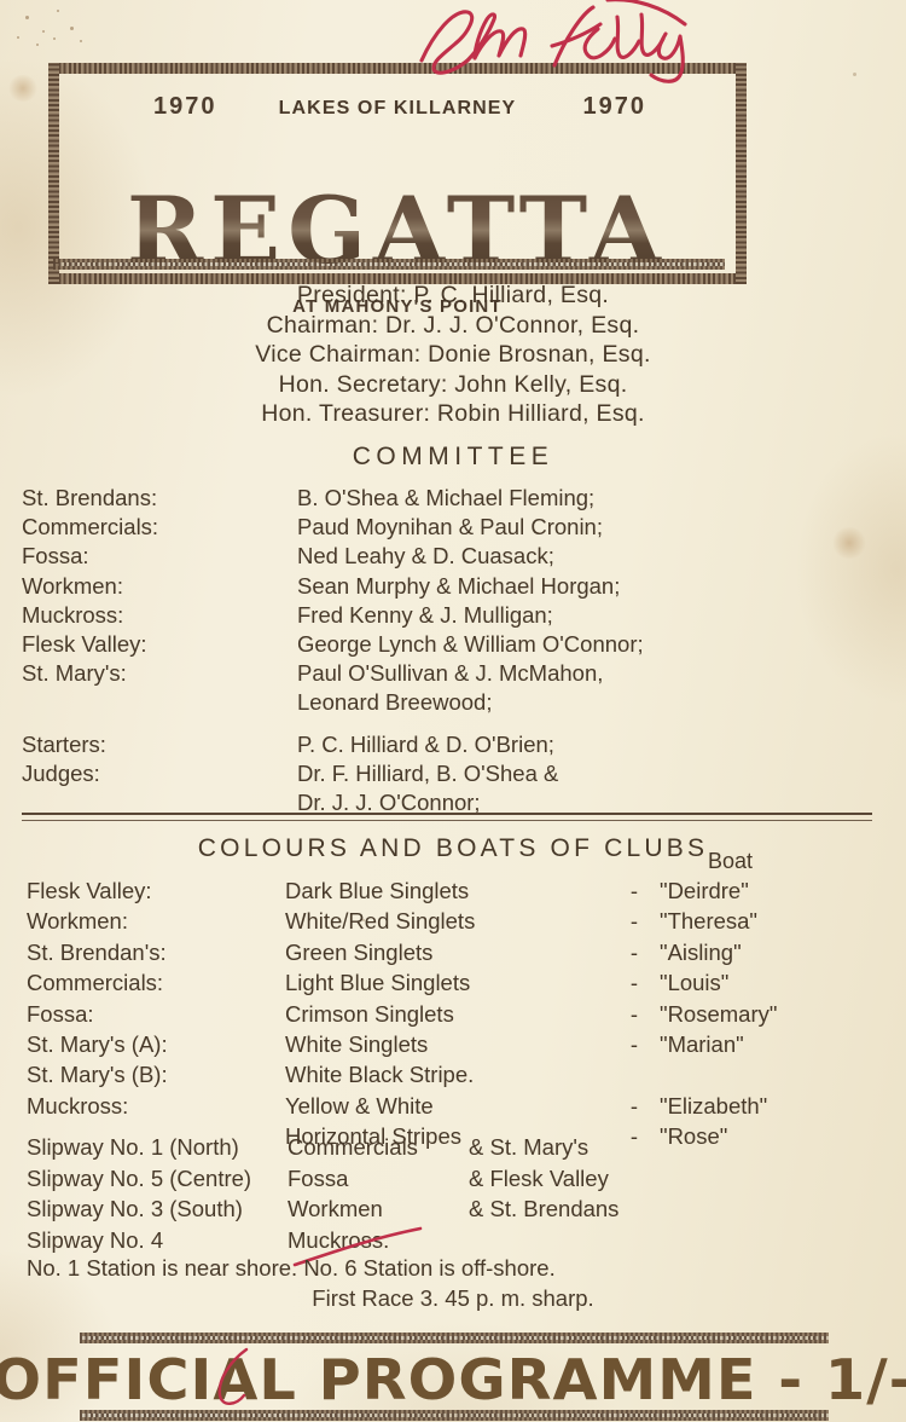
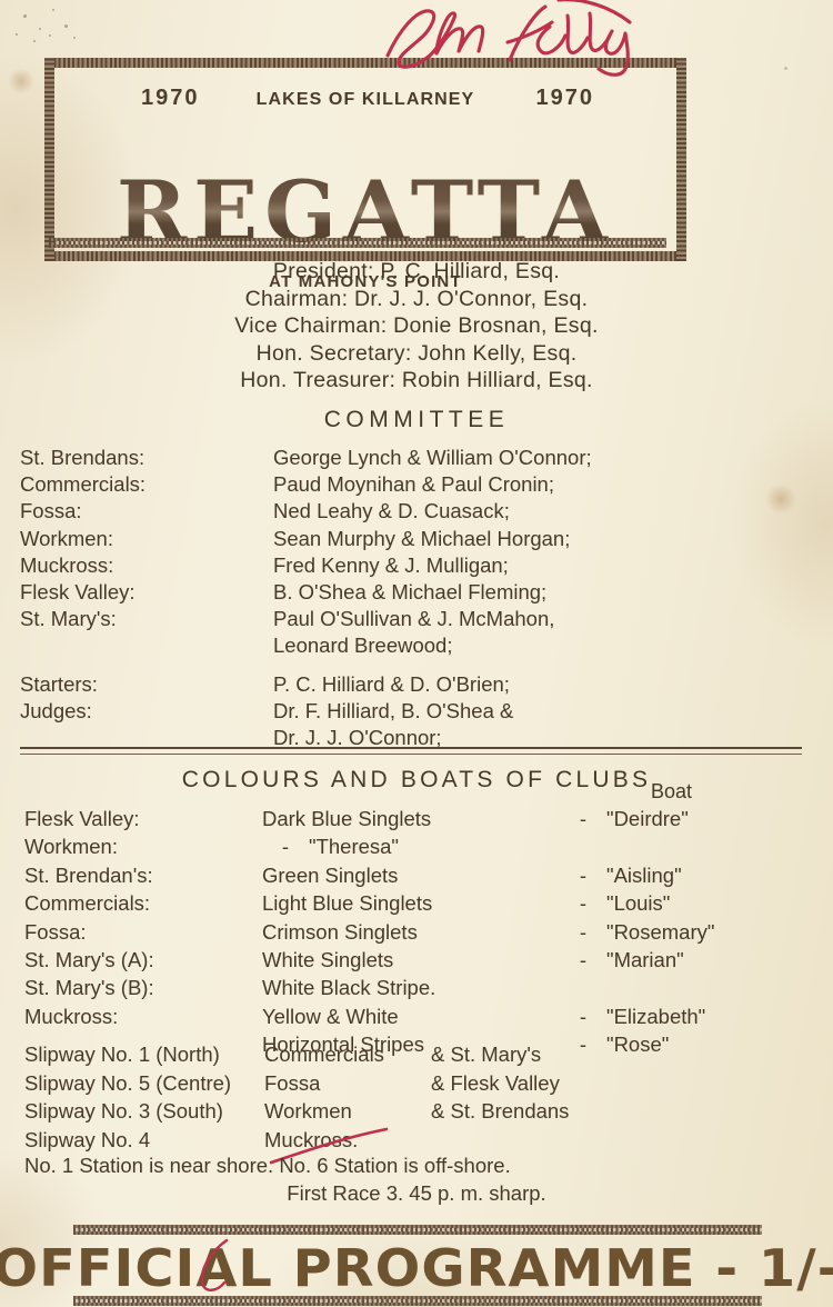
  1970
  LAKES OF KILLARNEY
  1970
  REGATTA
  AT MAHONY'S POINT
  President: P. C. Hilliard, Esq.
  Chairman: Dr. J. J. O'Connor, Esq.
  Vice Chairman: Donie Brosnan, Esq.
  Hon. Secretary: John Kelly, Esq.
  Hon. Treasurer: Robin Hilliard, Esq.
  COMMITTEE
  St. Brendans:
- B. O'Shea & Michael Fleming;
+ George Lynch & William O'Connor;
  Commercials:
  Paud Moynihan & Paul Cronin;
  Fossa:
  Ned Leahy & D. Cuasack;
  Workmen:
  Sean Murphy & Michael Horgan;
  Muckross:
  Fred Kenny & J. Mulligan;
  Flesk Valley:
- George Lynch & William O'Connor;
+ B. O'Shea & Michael Fleming;
  St. Mary's:
  Paul O'Sullivan & J. McMahon,
  Leonard Breewood;
  Starters:
  P. C. Hilliard & D. O'Brien;
  Judges:
  Dr. F. Hilliard, B. O'Shea &
  Dr. J. J. O'Connor;
  COLOURS AND BOATS OF CLUBS
  Boat
  Flesk Valley:
  Dark Blue Singlets
  -
  "Deirdre"
  Workmen:
- White/Red Singlets
  -
  "Theresa"
  St. Brendan's:
  Green Singlets
  -
  "Aisling"
  Commercials:
  Light Blue Singlets
  -
  "Louis"
  Fossa:
  Crimson Singlets
  -
  "Rosemary"
  St. Mary's (A):
  White Singlets
  -
  "Marian"
  St. Mary's (B):
  White Black Stripe.
  Muckross:
  Yellow & White
  -
  "Elizabeth"
  Horizontal Stripes
  -
  "Rose"
  Slipway No. 1 (North)
  Commercials
  & St. Mary's
  Slipway No. 5 (Centre)
  Fossa
  & Flesk Valley
  Slipway No. 3 (South)
  Workmen
  & St. Brendans
  Slipway No. 4
  Muckros.
  No. 1 Station is near shore. No. 6 Station is off-shore.
  First Race 3. 45 p. m. sharp.
  OFFICIAL PROGRAMME - 1/-
